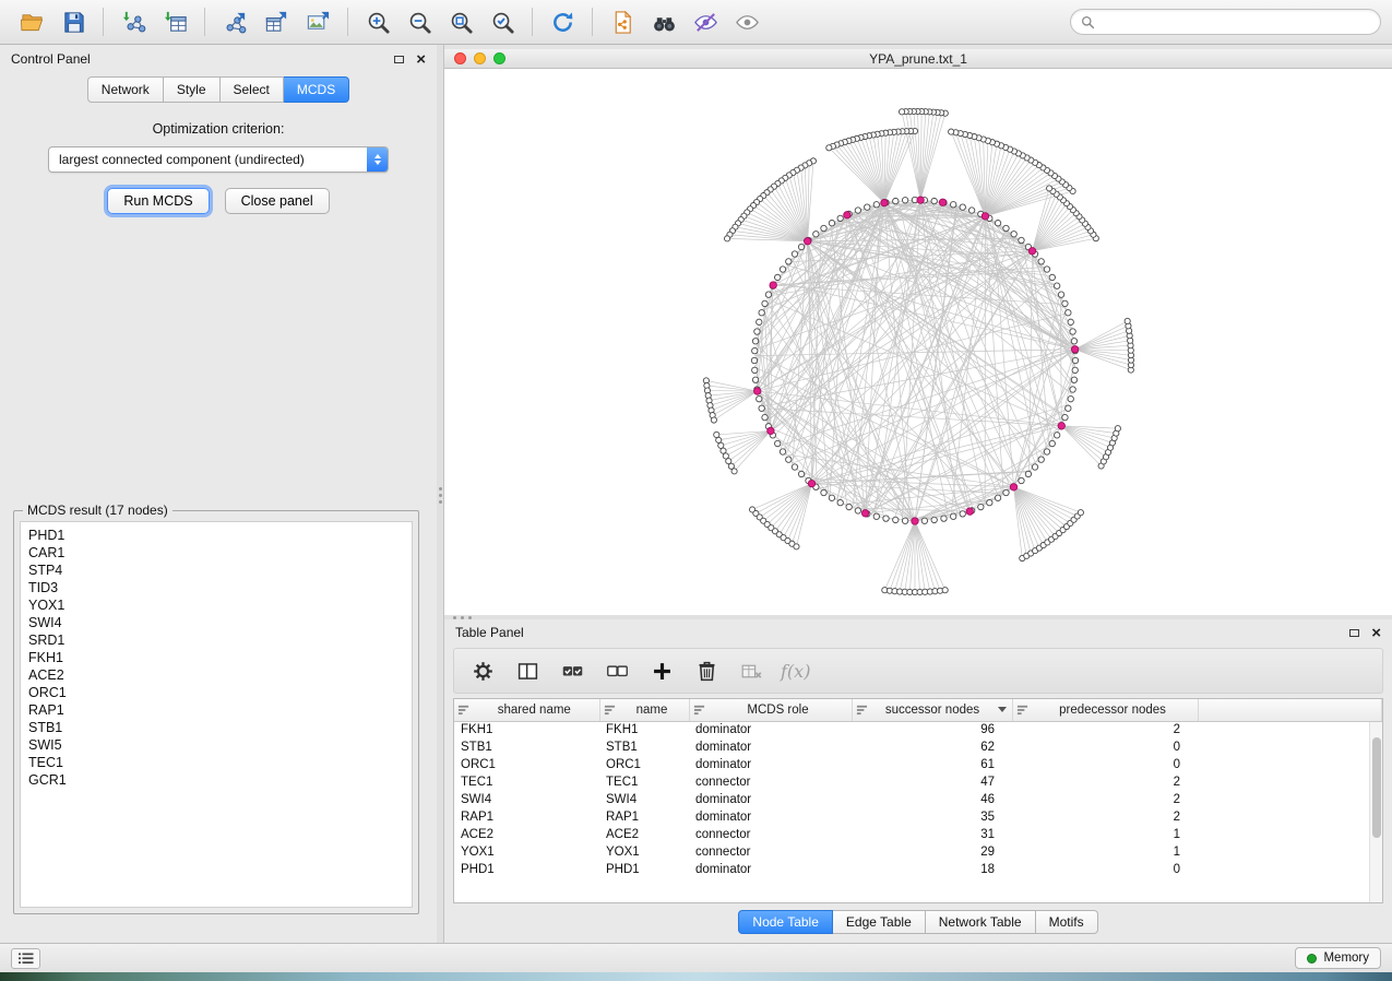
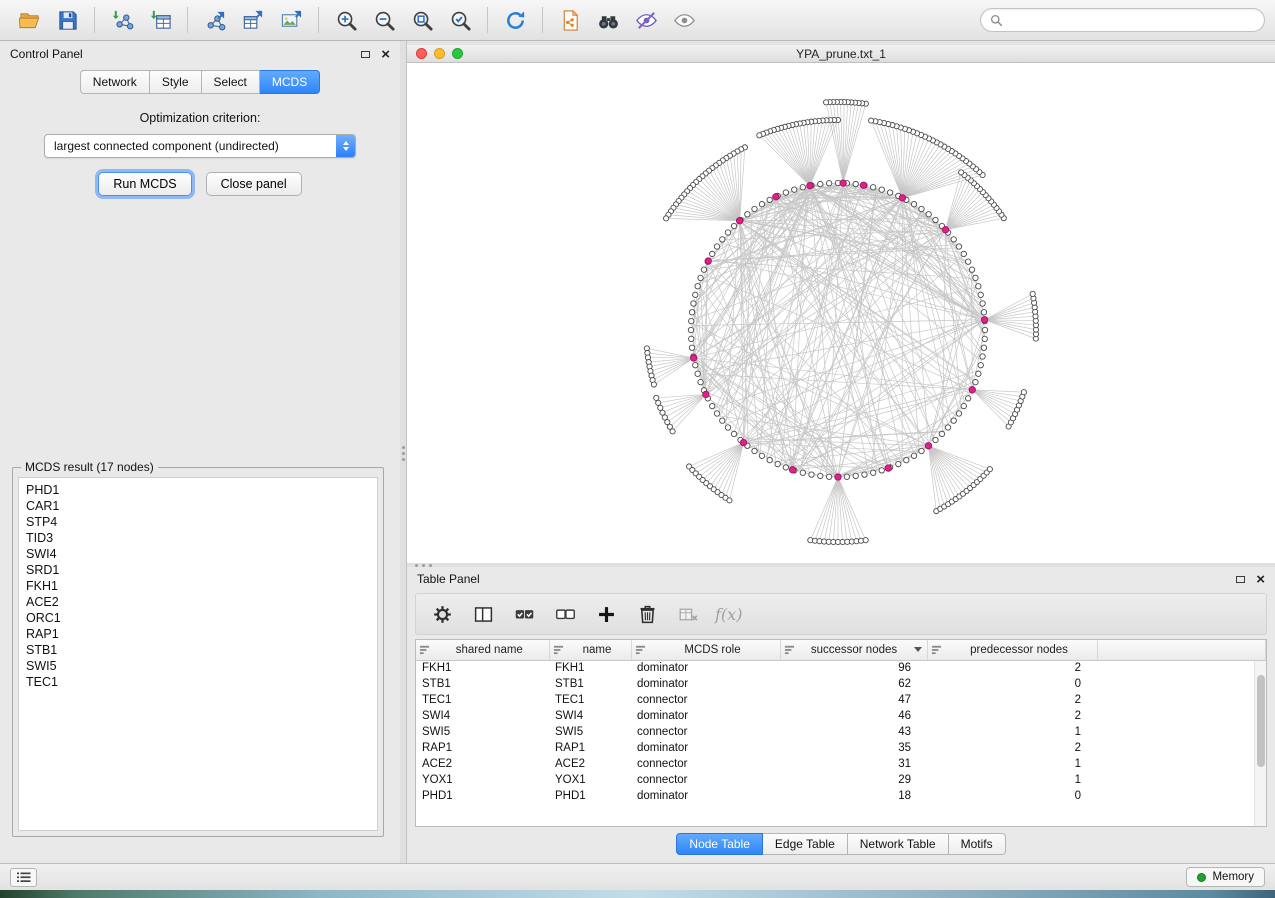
  Control Panel
  ×
  Network
  Style
  Select
  MCDS
  Optimization criterion:
  largest connected component (undirected)
  Run MCDS
  Close panel
  MCDS result (17 nodes)
  PHD1
  CAR1
  STP4
  TID3
- YOX1
  SWI4
  SRD1
  FKH1
  ACE2
  ORC1
  RAP1
  STB1
  SWI5
  TEC1
- GCR1
  YPA_prune.txt_1
  Table Panel
  ×
  f(x)
  shared name	name	MCDS role	successor nodes	predecessor nodes
  FKH1	FKH1	dominator	96	2
  STB1	STB1	dominator	62	0
- ORC1	ORC1	dominator	61	0
  TEC1	TEC1	connector	47	2
  SWI4	SWI4	dominator	46	2
+ SWI5	SWI5	connector	43	1
  RAP1	RAP1	dominator	35	2
  ACE2	ACE2	connector	31	1
  YOX1	YOX1	connector	29	1
  PHD1	PHD1	dominator	18	0
  Node Table
  Edge Table
  Network Table
  Motifs
  Memory
